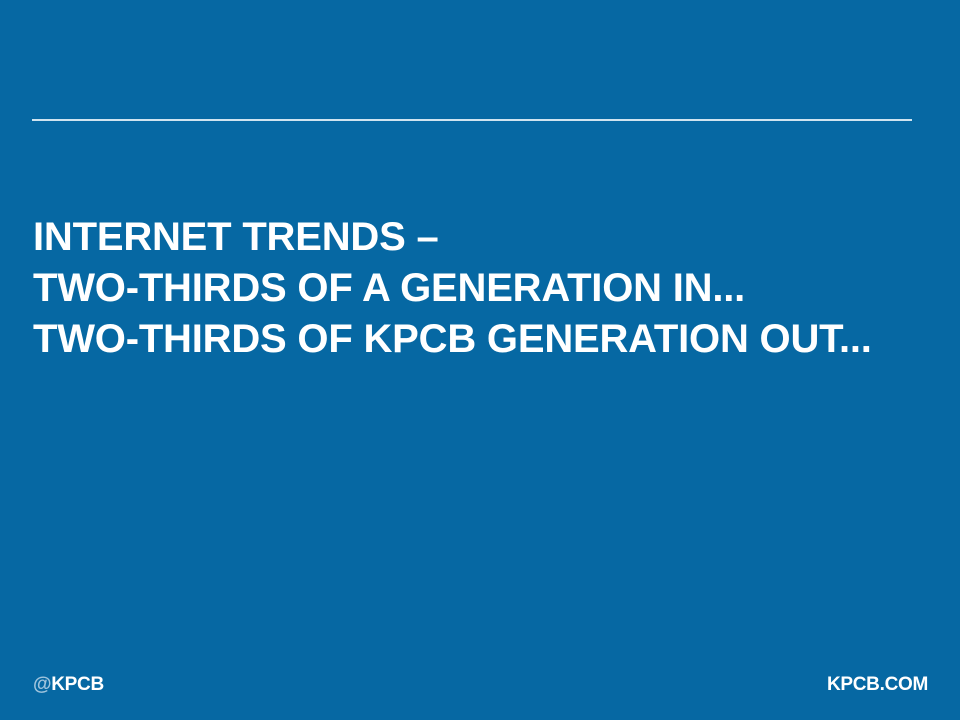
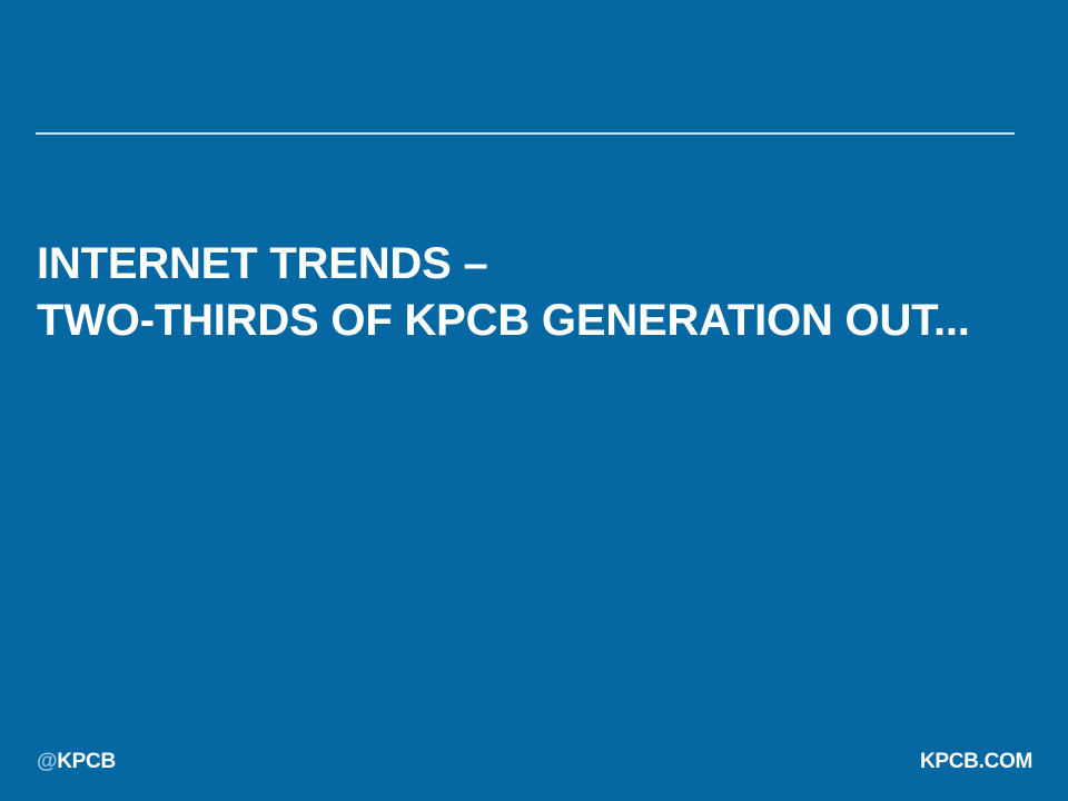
  INTERNET TRENDS –
- TWO-THIRDS OF A GENERATION IN...
  TWO-THIRDS OF KPCB GENERATION OUT...
  @KPCB
  KPCB.COM
